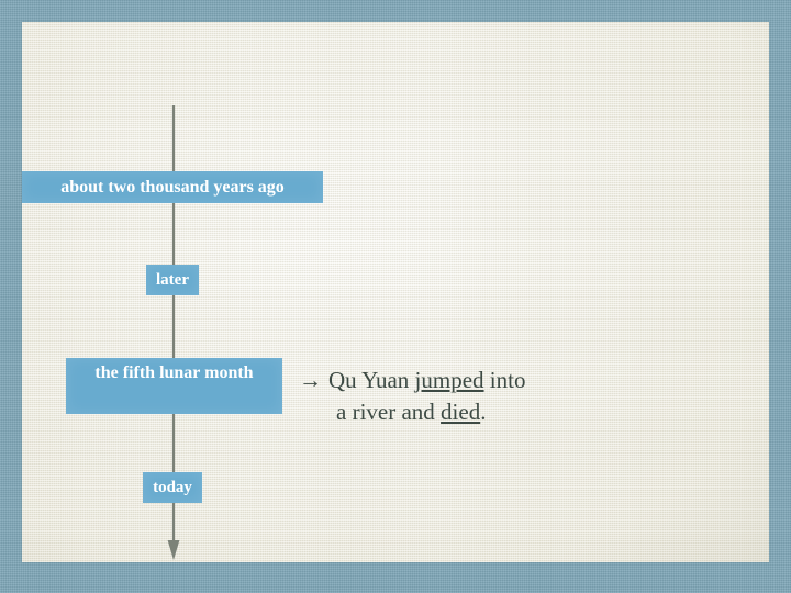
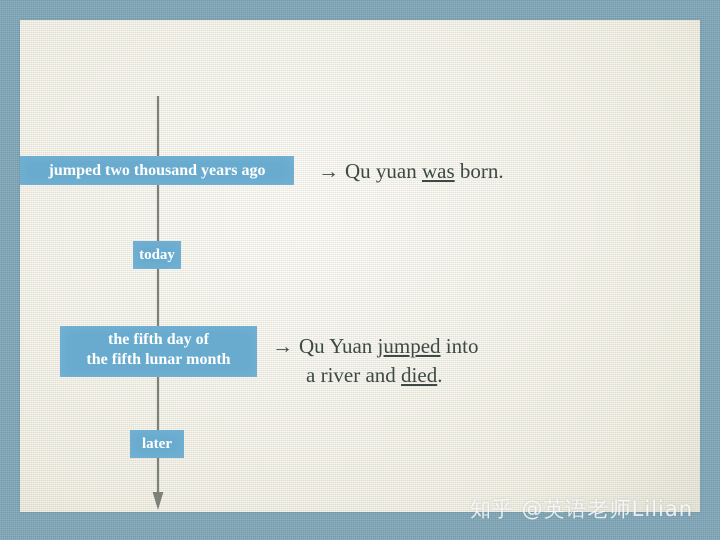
- about two thousand years ago
+ jumped two thousand years ago
+ → Qu yuan was born.
- later
+ today
+ the fifth day of
  the fifth lunar month
  → Qu Yuan jumped into
  a river and died.
- today
+ later
+ 知乎 @英语老师Lilian
